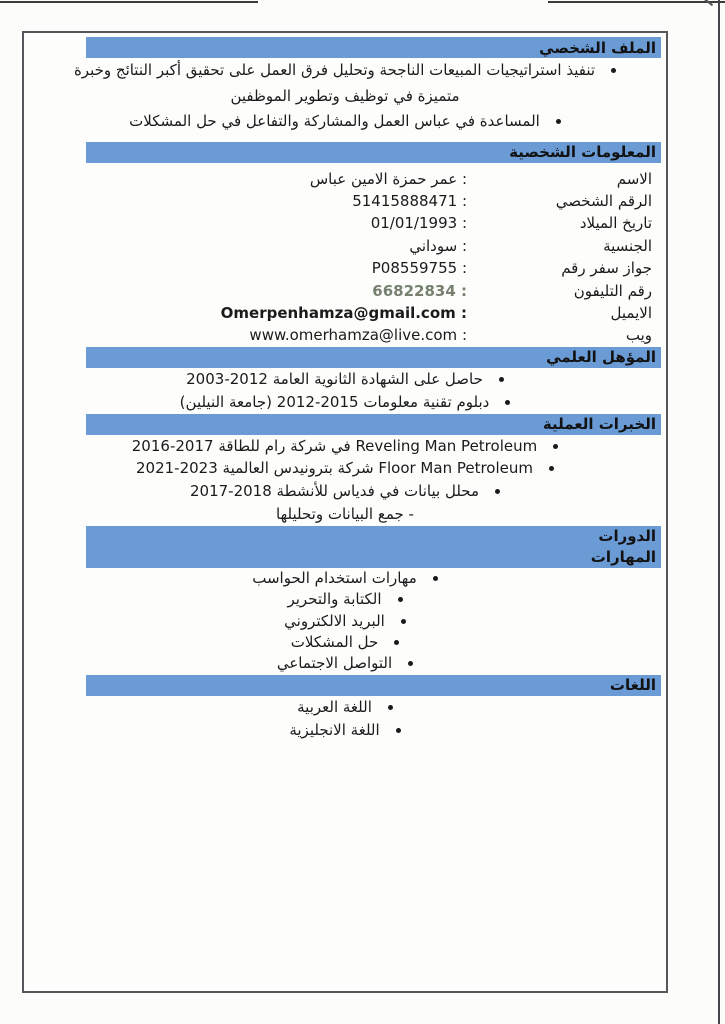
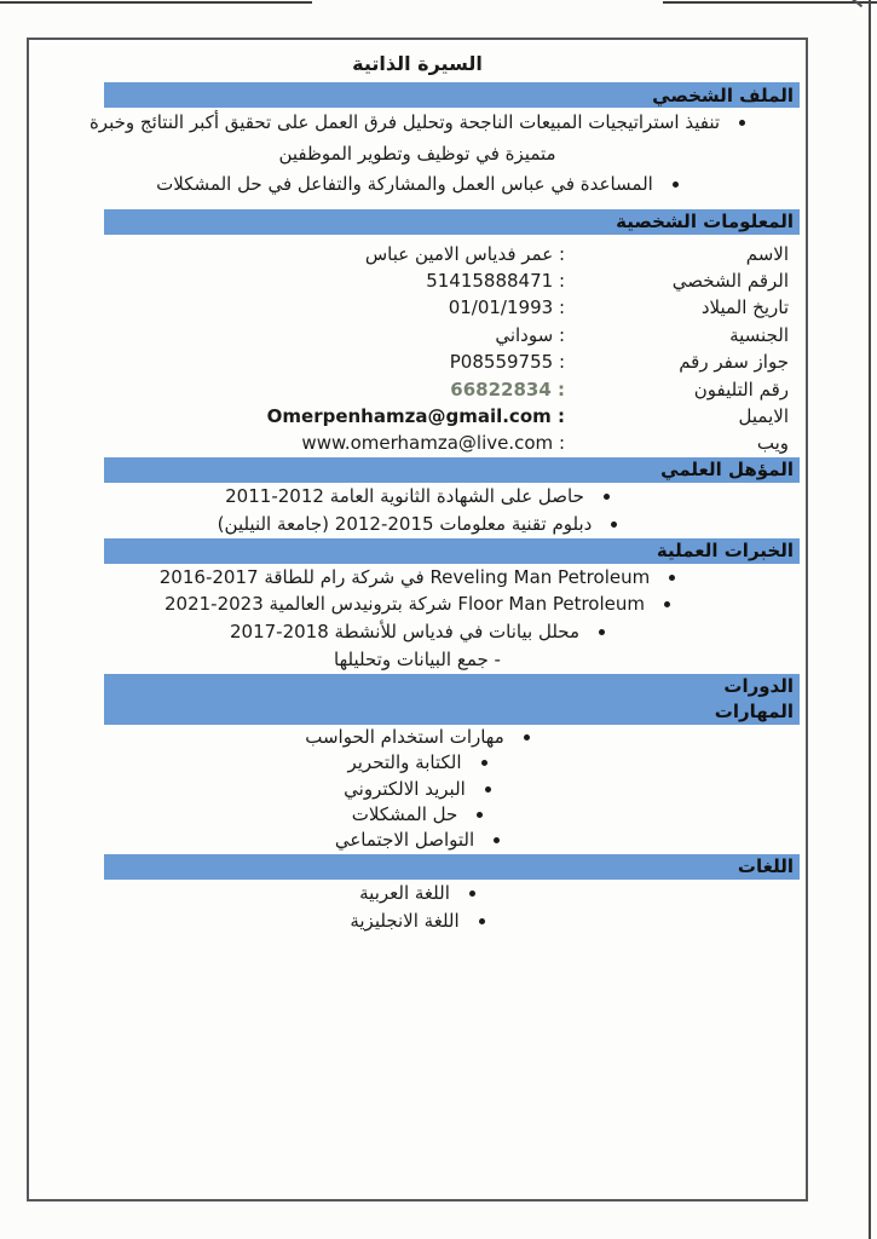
+ السيرة الذاتية
  الملف الشخصي
  تنفيذ استراتيجيات المبيعات الناجحة وتحليل فرق العمل على تحقيق أكبر النتائج وخبرة متميزة في توظيف وتطوير الموظفين
  المساعدة في عباس العمل والمشاركة والتفاعل في حل المشكلات
  المعلومات الشخصية
  الاسم
- : عمر حمزة الامين عباس
+ : عمر فدياس الامين عباس
  الرقم الشخصي
  : 51415888471
  تاريخ الميلاد
  : 01/01/1993
  الجنسية
  : سوداني
  جواز سفر رقم
  : P08559755
  رقم التليفون
  : 66822834
  الايميل
  : Omerpenhamza@gmail.com
  ويب
  : www.omerhamza@live.com
  المؤهل العلمي
- حاصل على الشهادة الثانوية العامة 2012-2003
+ حاصل على الشهادة الثانوية العامة 2012-2011
  دبلوم تقنية معلومات 2015-2012 (جامعة النيلين)
  الخبرات العملية
  Reveling Man Petroleum في شركة رام للطاقة 2017-2016
  Floor Man Petroleum شركة بترونيدس العالمية 2023-2021
  محلل بيانات في فدياس للأنشطة 2018-2017
  - جمع البيانات وتحليلها
  الدورات
  المهارات
  مهارات استخدام الحواسب
  الكتابة والتحرير
  البريد الالكتروني
  حل المشكلات
  التواصل الاجتماعي
  اللغات
  اللغة العربية
  اللغة الانجليزية
